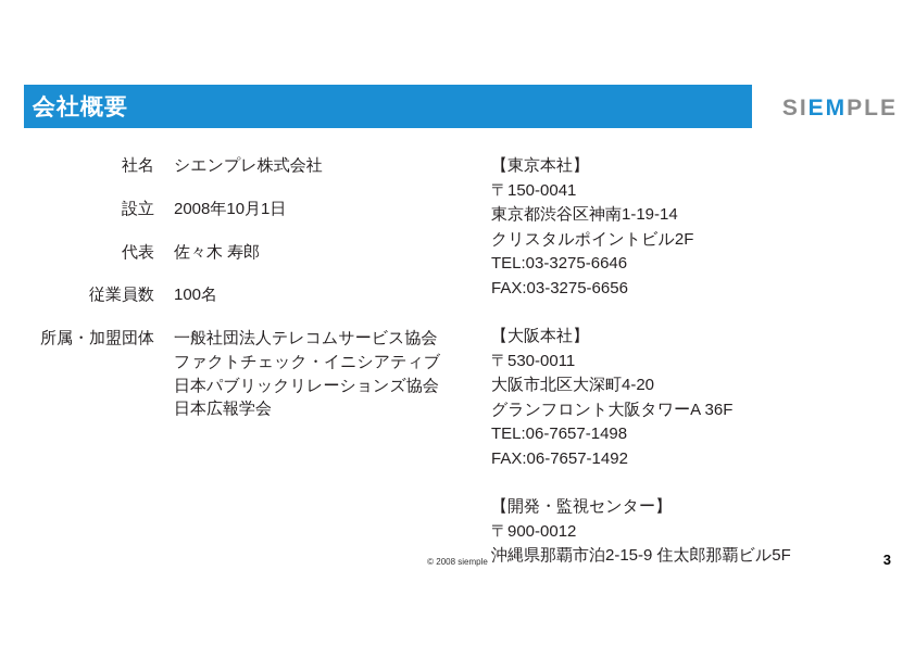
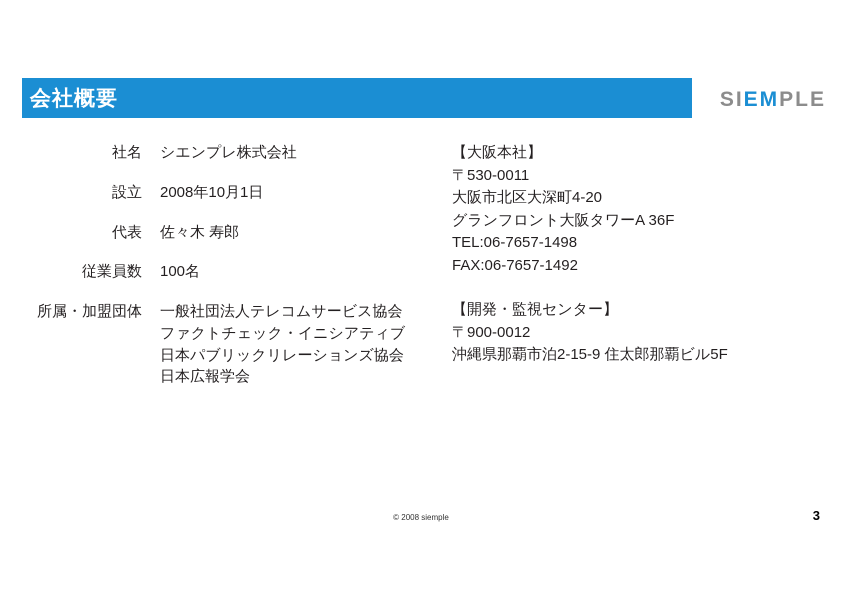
  会社概要
  SIEMPLE
  社名	シエンプレ株式会社
  設立	2008年10月1日
  代表	佐々木 寿郎
  従業員数	100名
  所属・加盟団体	一般社団法人テレコムサービス協会 ファクトチェック・イニシアティブ 日本パブリックリレーションズ協会 日本広報学会
- 【東京本社】
- 〒150-0041
- 東京都渋谷区神南1-19-14
- クリスタルポイントビル2F
- TEL:03-3275-6646
- FAX:03-3275-6656
  【大阪本社】
  〒530-0011
  大阪市北区大深町4-20
  グランフロント大阪タワーA 36F
  TEL:06-7657-1498
  FAX:06-7657-1492
  【開発・監視センター】
  〒900-0012
  沖縄県那覇市泊2-15-9 住太郎那覇ビル5F
  © 2008 siemple
  3
